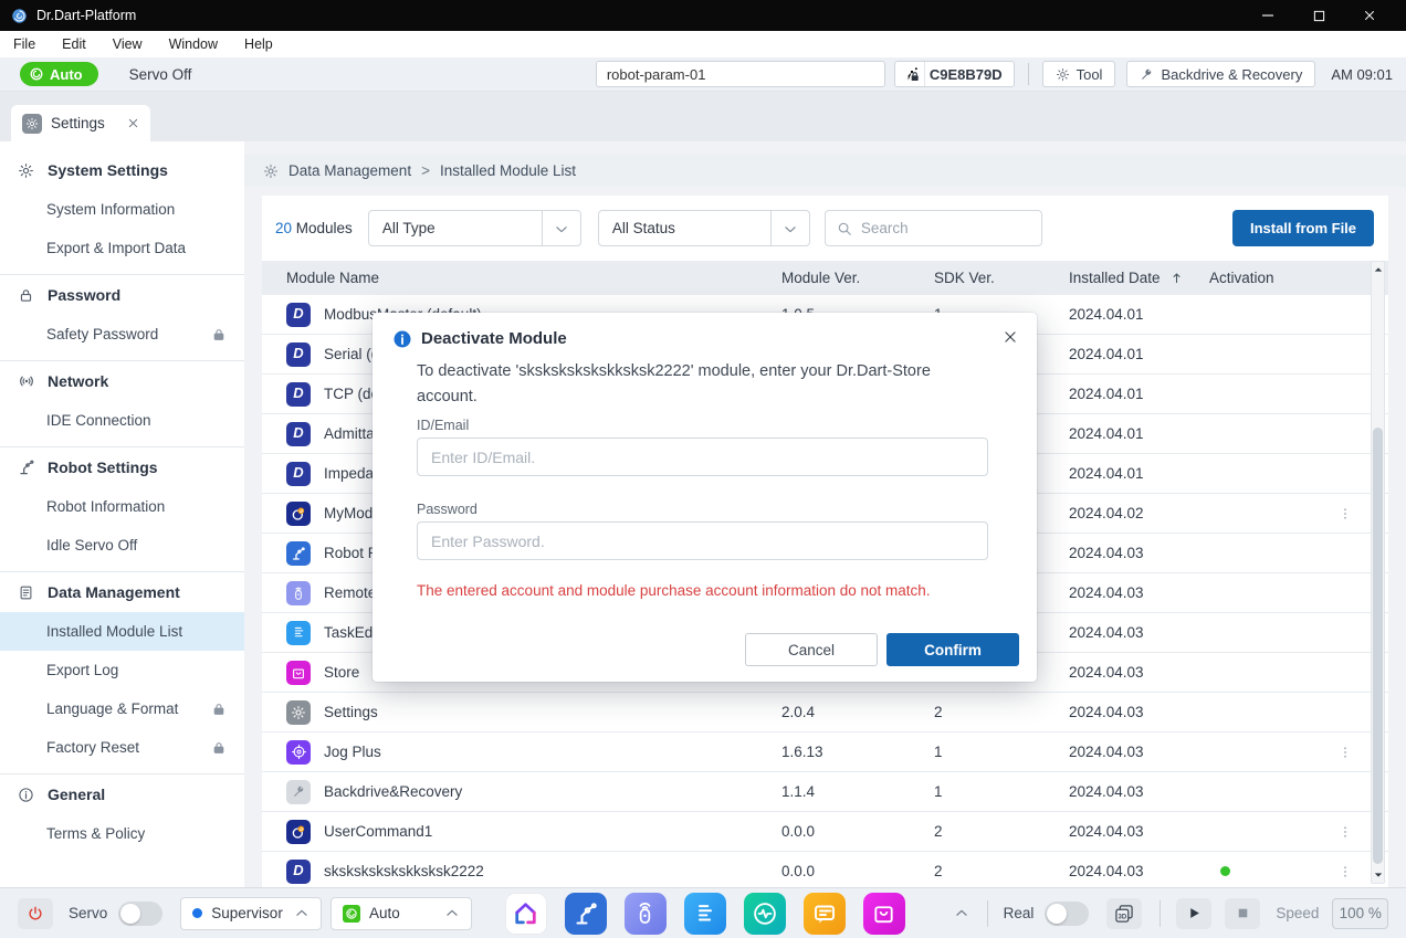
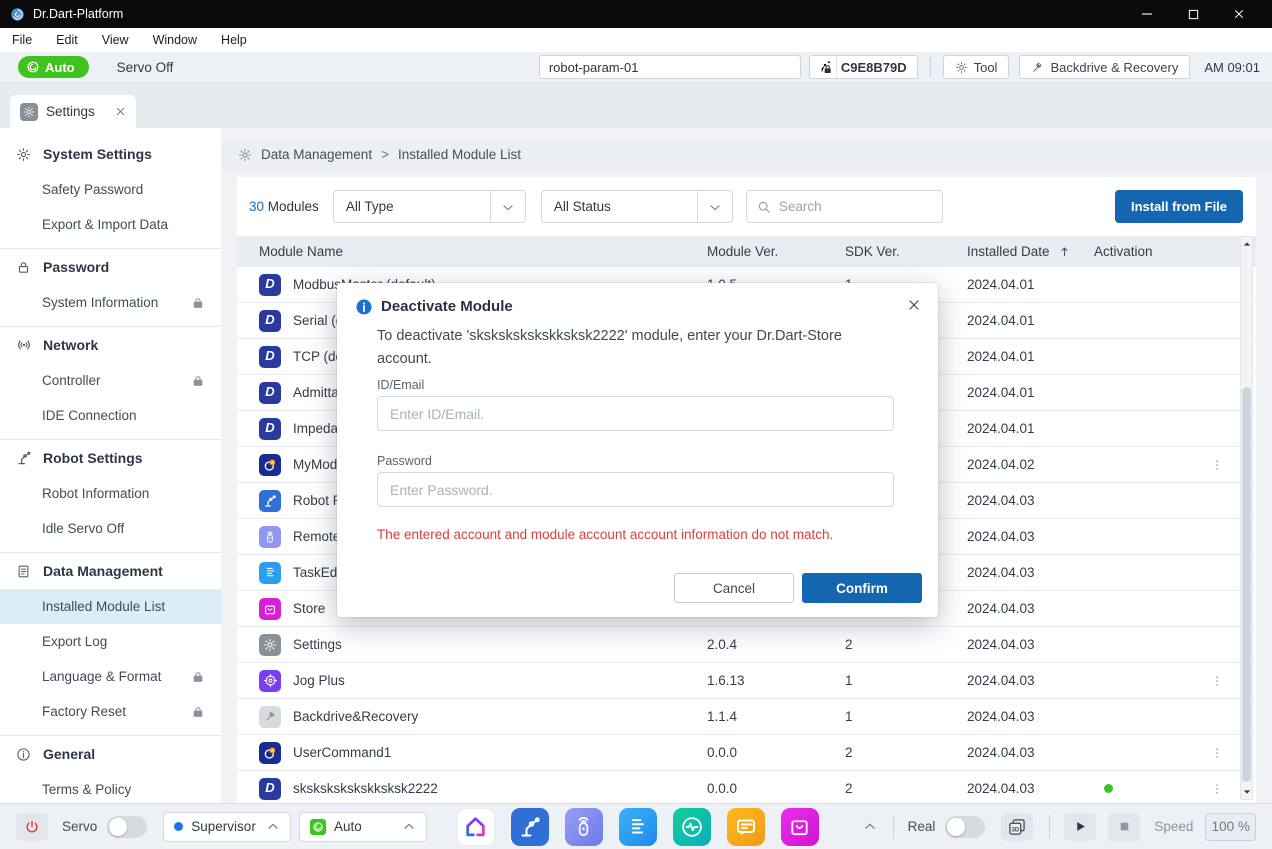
  Dr.Dart-Platform
  File
  Edit
  View
  Window
  Help
  Auto
  Servo Off
  robot-param-01
  C9E8B79D
  Tool
  Backdrive & Recovery
  AM 09:01
  Settings
  System Settings
- System Information
+ Safety Password
  Export & Import Data
  Password
- Safety Password
+ System Information
  Network
+ Controller
  IDE Connection
  Robot Settings
  Robot Information
  Idle Servo Off
  Data Management
  Installed Module List
  Export Log
  Language & Format
  Factory Reset
  General
  Terms & Policy
  Data Management
  >
  Installed Module List
- 20 Modules
+ 30 Modules
  All Type
  All Status
  Search
  Install from File
  Module Name
  Module Ver.
  SDK Ver.
  Installed Date
  Activation
  D
  2024.04.01
  D
  2024.04.01
  D
  2024.04.01
  D
  2024.04.01
  D
  2024.04.01
  2024.04.02
  2024.04.03
  2024.04.03
  2024.04.03
  Store
  2024.04.03
  Settings
  2.0.4
  2
  2024.04.03
  Jog Plus
  1.6.13
  1
  2024.04.03
  Backdrive&Recovery
  1.1.4
  1
  2024.04.03
  UserCommand1
  0.0.0
  2
  2024.04.03
  D
  skskskskskskksksk2222
  0.0.0
  2
  2024.04.03
  Servo
  Supervisor
  Auto
  Real
  Speed
  100 %
  Deactivate Module
  To deactivate 'skskskskskskksksk2222' module, enter your Dr.Dart-Store account.
  ID/Email
  Enter ID/Email.
  Password
  Enter Password.
- The entered account and module purchase account information do not match.
+ The entered account and module account account information do not match.
  Cancel
  Confirm
